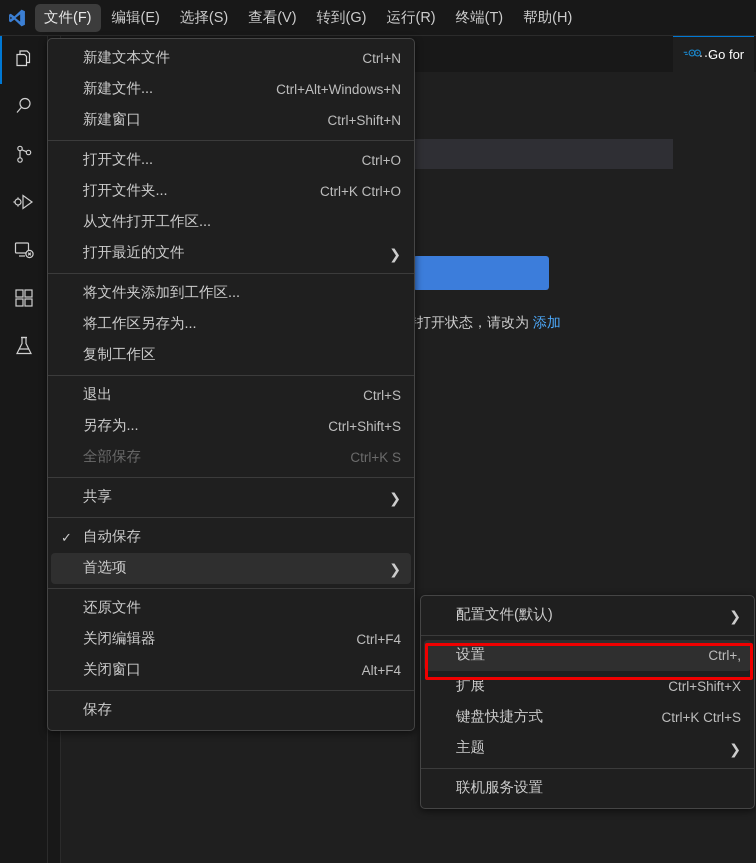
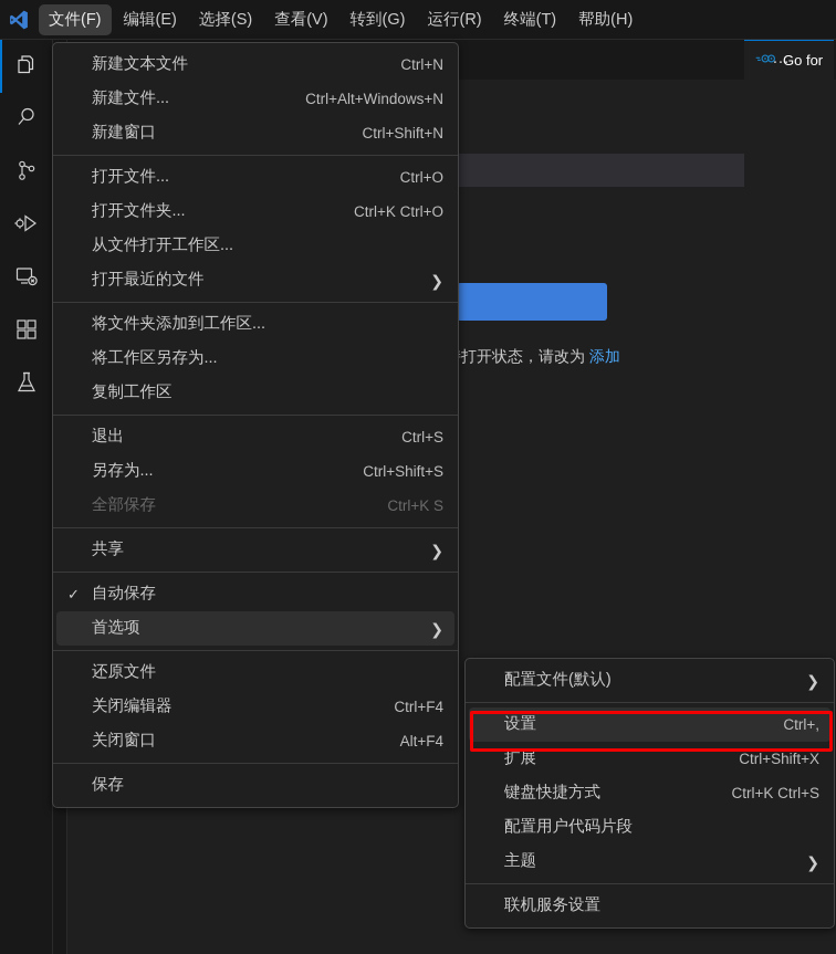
  Go for
  …
  打开状态，请改为 添加
  文件(F)
  编辑(E)
  选择(S)
  查看(V)
  转到(G)
  运行(R)
  终端(T)
  帮助(H)
  新建文本文件
  Ctrl+N
  新建文件...
  Ctrl+Alt+Windows+N
  新建窗口
  Ctrl+Shift+N
  打开文件...
  Ctrl+O
  打开文件夹...
  Ctrl+K Ctrl+O
  从文件打开工作区...
  打开最近的文件
  ❯
  将文件夹添加到工作区...
  将工作区另存为...
  复制工作区
  退出
  Ctrl+S
  另存为...
  Ctrl+Shift+S
  全部保存
  Ctrl+K S
  共享
  ❯
  ✓
  自动保存
  首选项
  ❯
  还原文件
  关闭编辑器
  Ctrl+F4
  关闭窗口
  Alt+F4
  保存
  配置文件(默认)
  ❯
  设置
  Ctrl+,
  扩展
  Ctrl+Shift+X
  键盘快捷方式
  Ctrl+K Ctrl+S
+ 配置用户代码片段
  主题
  ❯
  联机服务设置
